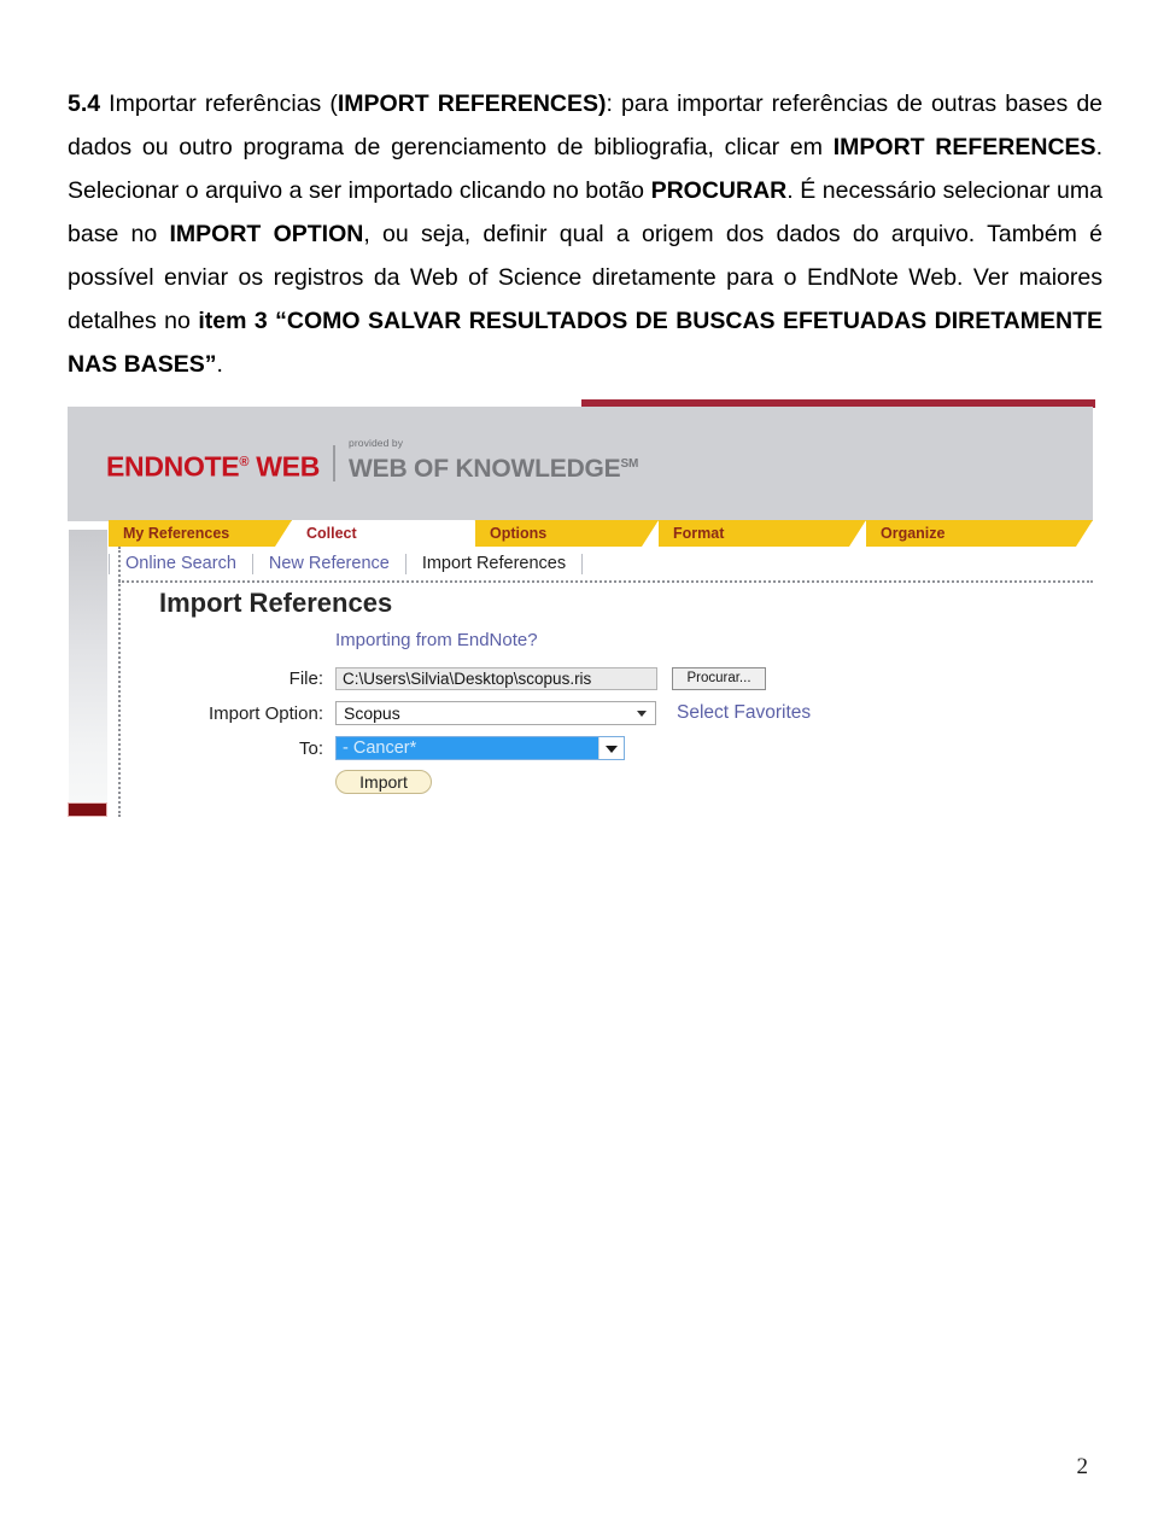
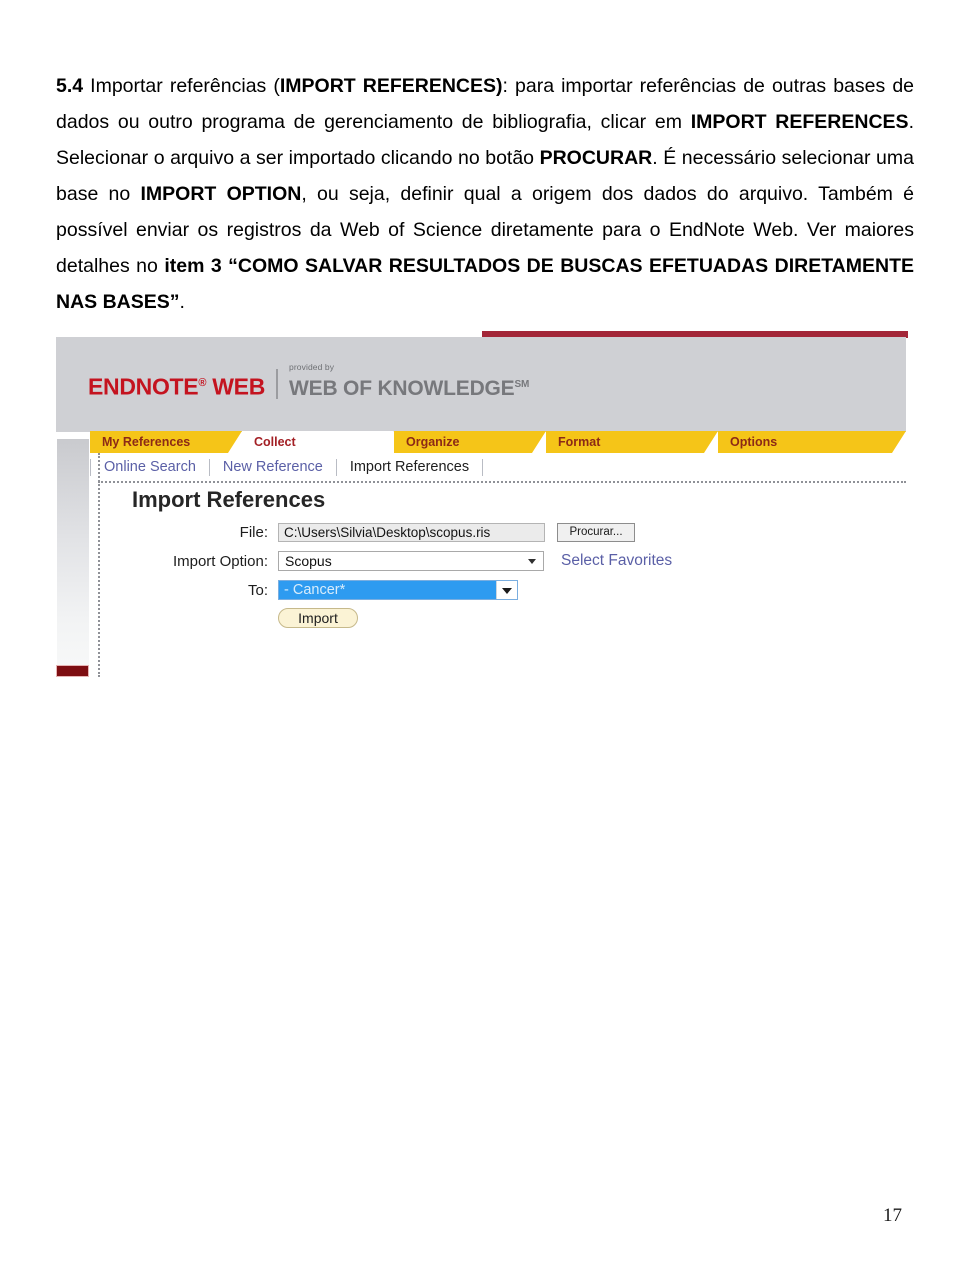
  5.4 Importar referências (IMPORT REFERENCES): para importar referências de outras bases de dados ou outro programa de gerenciamento de bibliografia, clicar em IMPORT REFERENCES. Selecionar o arquivo a ser importado clicando no botão PROCURAR. É necessário selecionar uma base no IMPORT OPTION, ou seja, definir qual a origem dos dados do arquivo. Também é possível enviar os registros da Web of Science diretamente para o EndNote Web. Ver maiores detalhes no item 3 “COMO SALVAR RESULTADOS DE BUSCAS EFETUADAS DIRETAMENTE NAS BASES”.
  ENDNOTE® WEB
  provided by
  WEB OF KNOWLEDGESM
  My References
  Collect
- Options
+ Organize
  Format
- Organize
+ Options
  Online Search
  New Reference
  Import References
  Import References
- Importing from EndNote?
  File:
  C:\Users\Silvia\Desktop\scopus.ris
  Procurar...
  Import Option:
  Scopus
  Select Favorites
  To:
  - Cancer*
  Import
- 2
+ 17
